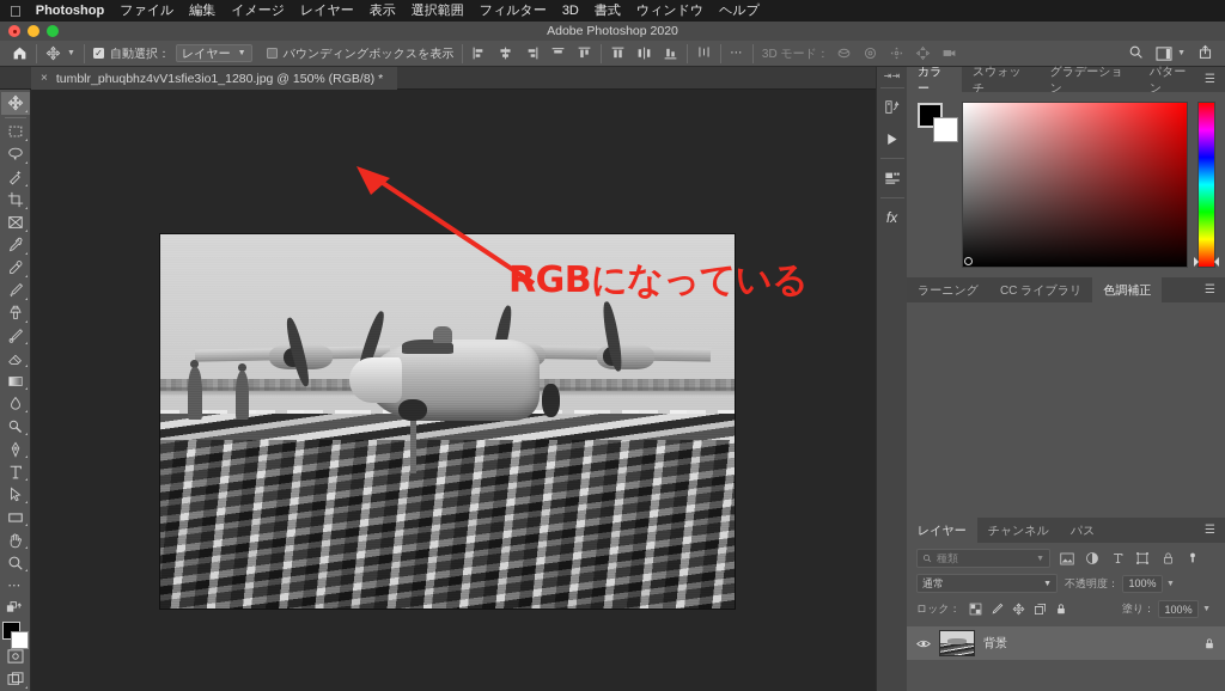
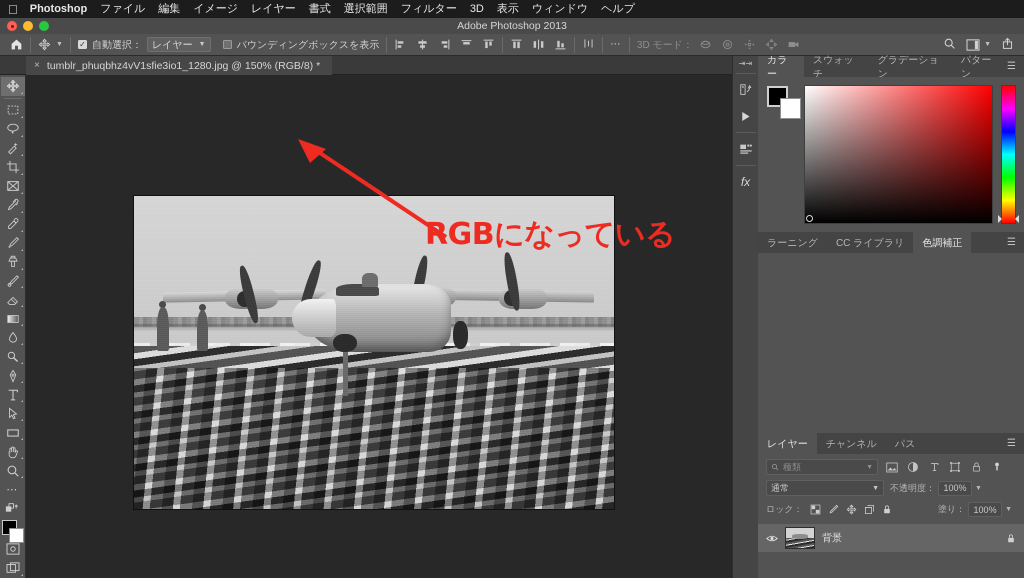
  
  Photoshop
  ファイル
  編集
  イメージ
  レイヤー
- 表示
+ 書式
  選択範囲
  フィルター
  3D
- 書式
+ 表示
  ウィンドウ
  ヘルプ
- Adobe Photoshop 2020
+ Adobe Photoshop 2013
  自動選択：
  レイヤー
  バウンディングボックスを表示
  ⋯
  3D モード：
  ×
  tumblr_phuqbhz4vV1sfie3io1_1280.jpg @ 150% (RGB/8) *
  ⋯
  RGBになっている
  ⇥⇥
  fx
  カラー
  スウォッチ
  グラデーション
  パターン
  ☰
  ラーニング
  CC ライブラリ
  色調補正
  ☰
  レイヤー
  チャンネル
  パス
  ☰
  種類
  通常
  不透明度：
  100%
  ロック：
  塗り：
  100%
  背景
